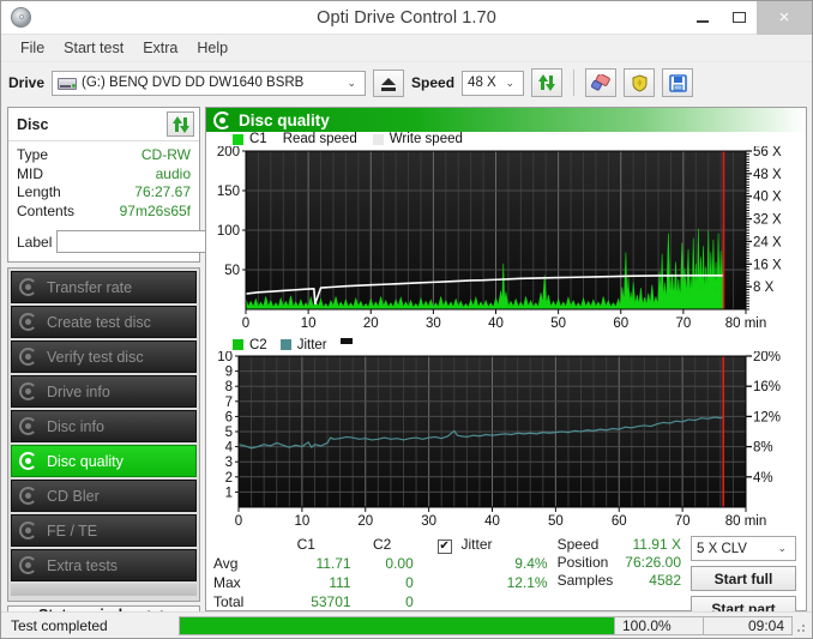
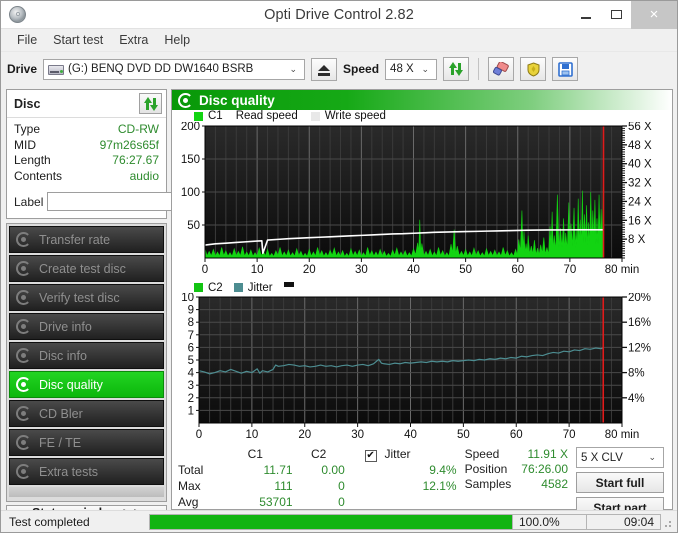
- Opti Drive Control 1.70
+ Opti Drive Control 2.82
  ×
  File
  Start test
  Extra
  Help
  Drive
  (G:) BENQ DVD DD DW1640 BSRB
  ⌄
  Speed
  48 X
  ⌄
  Disc
  Type
  CD-RW
  MID
- audio
+ 97m26s65f
  Length
  76:27.67
  Contents
- 97m26s65f
+ audio
  Label
  Transfer rate
  Create test disc
  Verify test disc
  Drive info
  Disc info
  Disc quality
  CD Bler
  FE / TE
  Extra tests
  Disc quality
  C1
  Read speed
  Write speed
  50
  100
  150
  200
  8 X
  16 X
  24 X
  32 X
  40 X
  48 X
  56 X
  0
  10
  20
  30
  40
  50
  60
  70
  80 min
  C2
  Jitter
  1
  2
  3
  4
  5
  6
  7
  8
  9
  10
  4%
  8%
  12%
  16%
  20%
  0
  10
  20
  30
  40
  50
  60
  70
  80 min
  	C1	C2	✔	Jitter
- Avg	11.71	0.00		9.4%
+ Total	11.71	0.00		9.4%
  Max	111	0		12.1%
- Total	53701	0
+ Avg	53701	0
  Speed	11.91 X
  Position	76:26.00
  Samples	4582
  5 X CLV
  ⌄
  Start full
  Start part
  Test completed
  100.0%
  09:04
